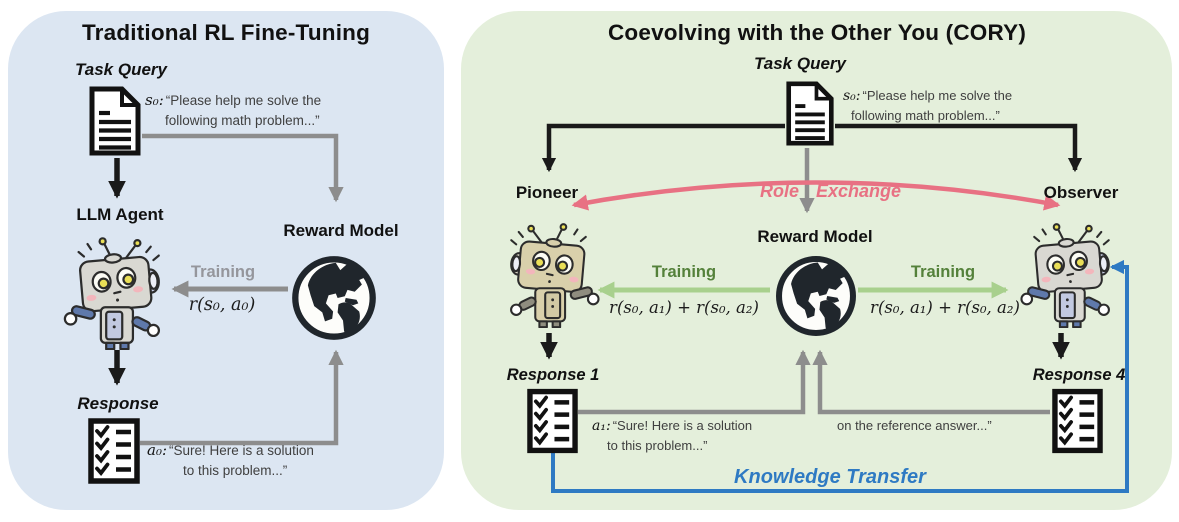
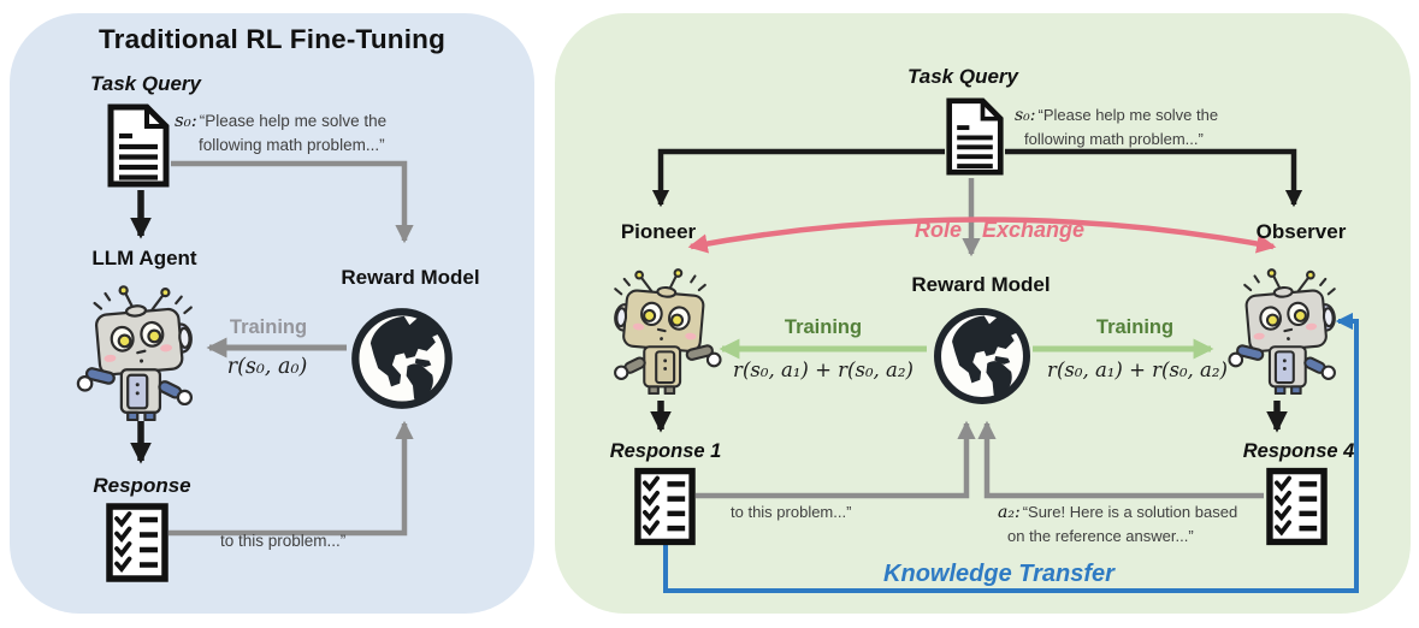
  Traditional RL Fine-Tuning
  Task Query
  s₀: “Please help me solve the
  following math problem...”
  LLM Agent
  Reward Model
  Training
  r(s₀, a₀)
  Response
- a₀: “Sure! Here is a solution
  to this problem...”
- Coevolving with the Other You (CORY)
  Task Query
  s₀: “Please help me solve the
  following math problem...”
  Pioneer
  Observer
  Role
  Exchange
  Reward Model
  Training
  Training
  r(s₀, a₁) + r(s₀, a₂)
  r(s₀, a₁) + r(s₀, a₂)
  Response 1
  Response 4
- a₁: “Sure! Here is a solution
  to this problem...”
+ a₂: “Sure! Here is a solution based
  on the reference answer...”
  Knowledge Transfer
